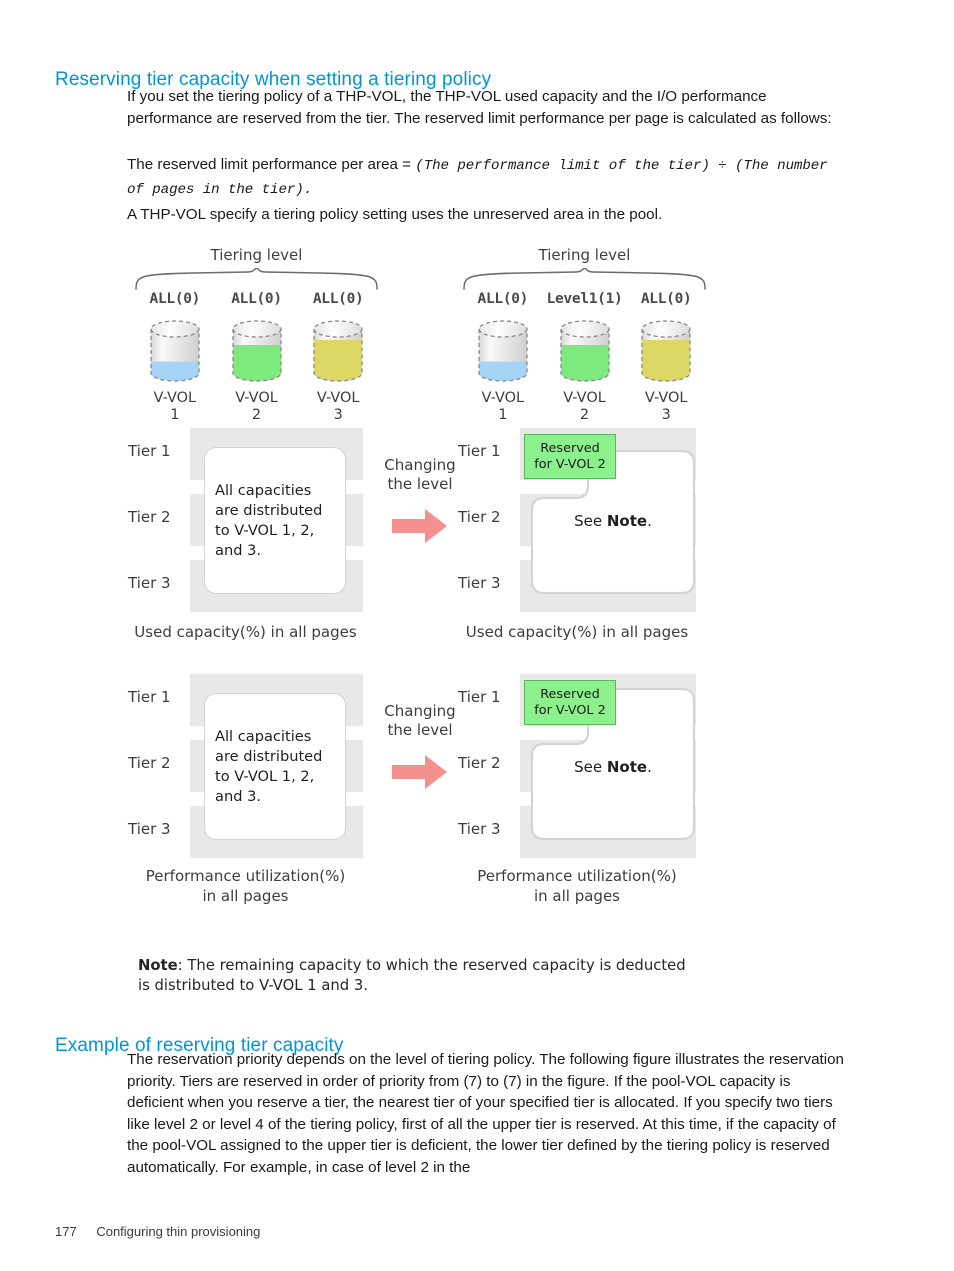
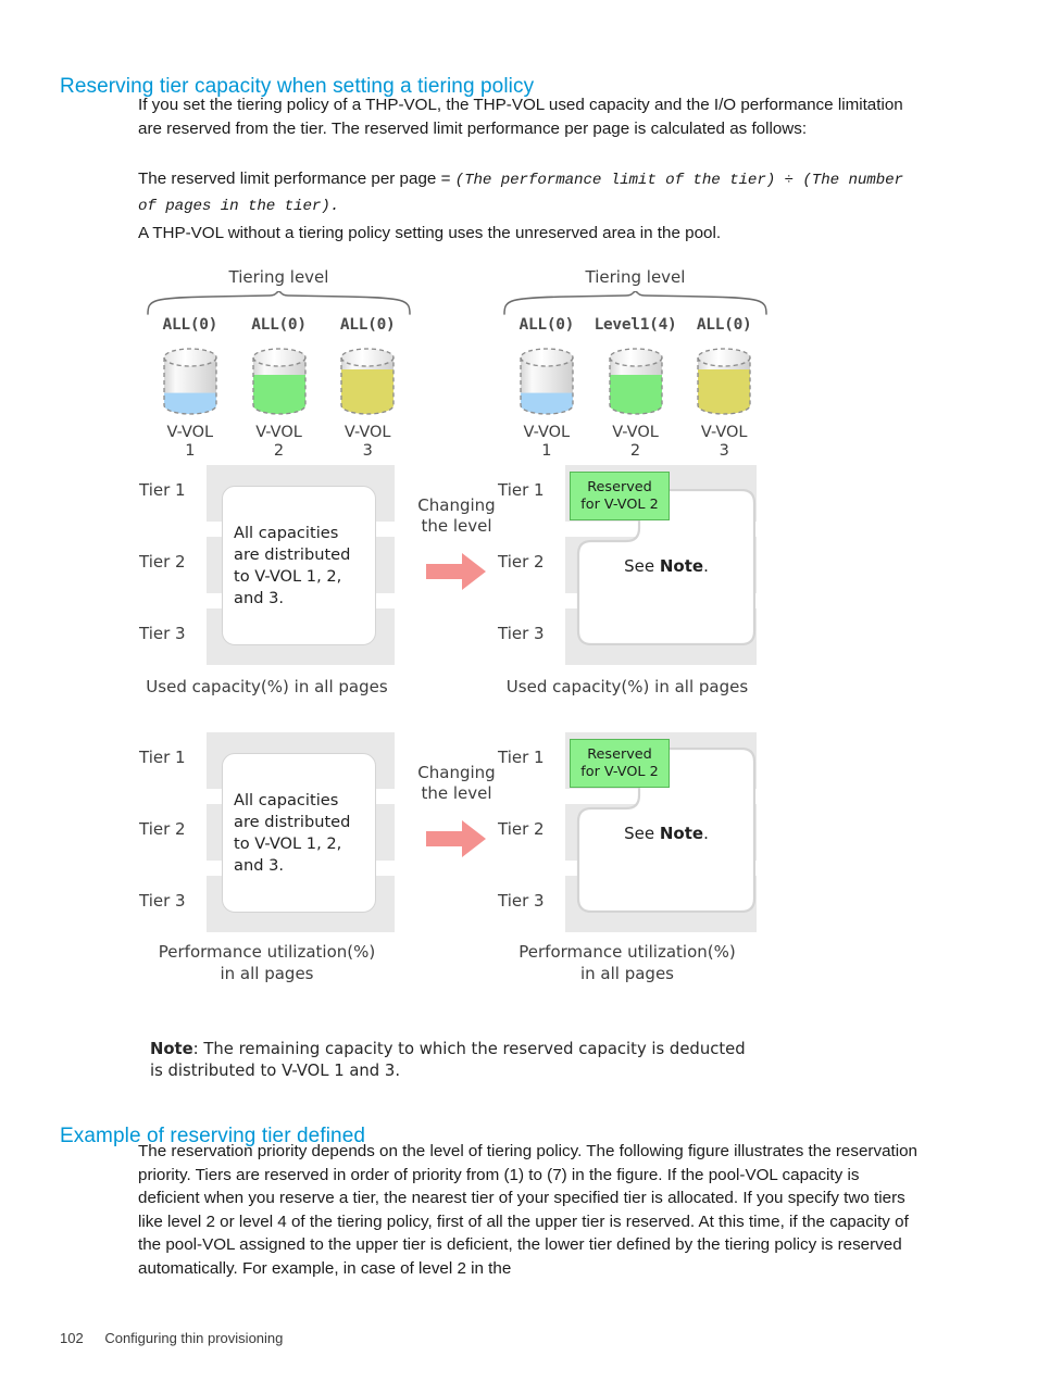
  Reserving tier capacity when setting a tiering policy
- If you set the tiering policy of a THP-VOL, the THP-VOL used capacity and the I/O performance performance are reserved from the tier. The reserved limit performance per page is calculated as follows:
+ If you set the tiering policy of a THP-VOL, the THP-VOL used capacity and the I/O performance limitation are reserved from the tier. The reserved limit performance per page is calculated as follows:
- The reserved limit performance per area = (The performance limit of the tier) ÷ (The number of pages in the tier).
+ The reserved limit performance per page = (The performance limit of the tier) ÷ (The number of pages in the tier).
- A THP-VOL specify a tiering policy setting uses the unreserved area in the pool.
+ A THP-VOL without a tiering policy setting uses the unreserved area in the pool.
  Tiering level
  ALL(0)
  ALL(0)
  ALL(0)
  V-VOL
  1
  V-VOL
  2
  V-VOL
  3
  Tiering level
  ALL(0)
- Level1(1)
+ Level1(4)
  ALL(0)
  V-VOL
  1
  V-VOL
  2
  V-VOL
  3
  Tier 1
  Tier 2
  Tier 3
  All capacities are distributed to V-VOL 1, 2, and 3.
  Used capacity(%) in all pages
  Changing
  the level
  Tier 1
  Tier 2
  Tier 3
  See Note.
  Reserved
  for V-VOL 2
  Used capacity(%) in all pages
  Tier 1
  Tier 2
  Tier 3
  All capacities are distributed to V-VOL 1, 2, and 3.
  Performance utilization(%)
  in all pages
  Changing
  the level
  Tier 1
  Tier 2
  Tier 3
  See Note.
  Reserved
  for V-VOL 2
  Performance utilization(%)
  in all pages
  Note: The remaining capacity to which the reserved capacity is deducted is distributed to V-VOL 1 and 3.
- Example of reserving tier capacity
+ Example of reserving tier defined
- The reservation priority depends on the level of tiering policy. The following figure illustrates the reservation priority. Tiers are reserved in order of priority from (7) to (7) in the figure. If the pool-VOL capacity is deficient when you reserve a tier, the nearest tier of your specified tier is allocated. If you specify two tiers like level 2 or level 4 of the tiering policy, first of all the upper tier is reserved. At this time, if the capacity of the pool-VOL assigned to the upper tier is deficient, the lower tier defined by the tiering policy is reserved automatically. For example, in case of level 2 in the
+ The reservation priority depends on the level of tiering policy. The following figure illustrates the reservation priority. Tiers are reserved in order of priority from (1) to (7) in the figure. If the pool-VOL capacity is deficient when you reserve a tier, the nearest tier of your specified tier is allocated. If you specify two tiers like level 2 or level 4 of the tiering policy, first of all the upper tier is reserved. At this time, if the capacity of the pool-VOL assigned to the upper tier is deficient, the lower tier defined by the tiering policy is reserved automatically. For example, in case of level 2 in the
- 177 Configuring thin provisioning
+ 102 Configuring thin provisioning
